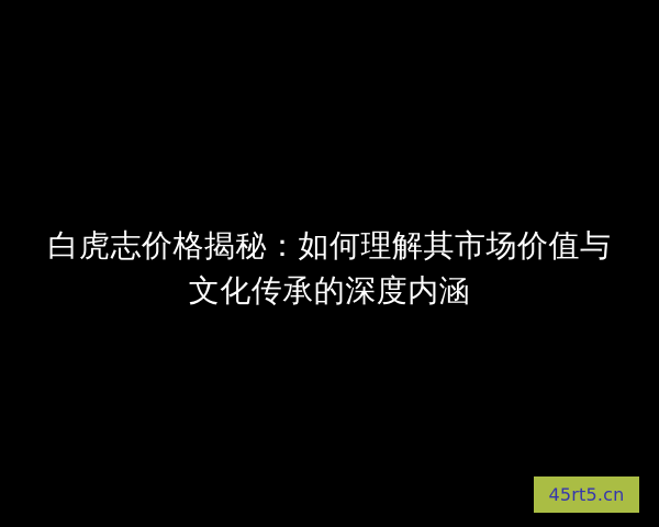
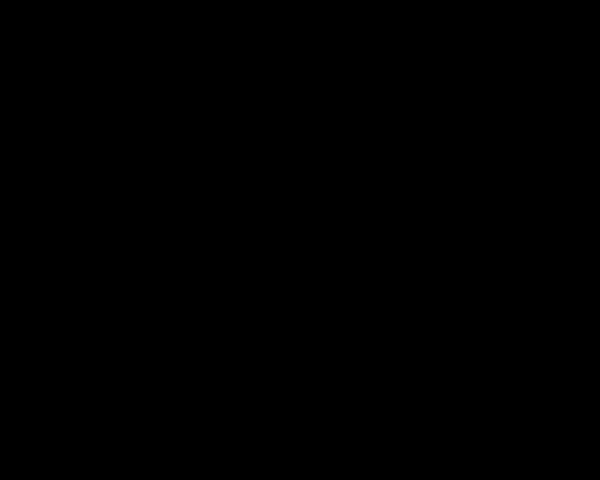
- 白虎志价格揭秘：如何理解其市场价值与
- 文化传承的深度内涵
- 45rt5.cn
